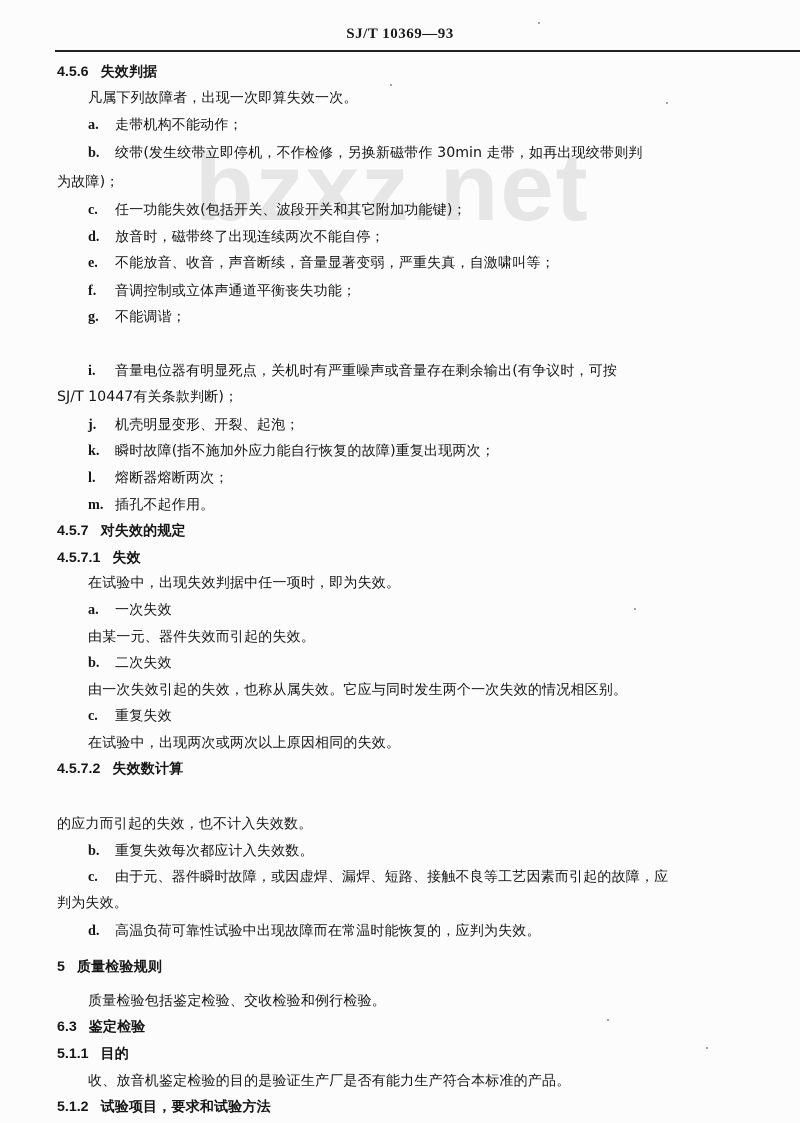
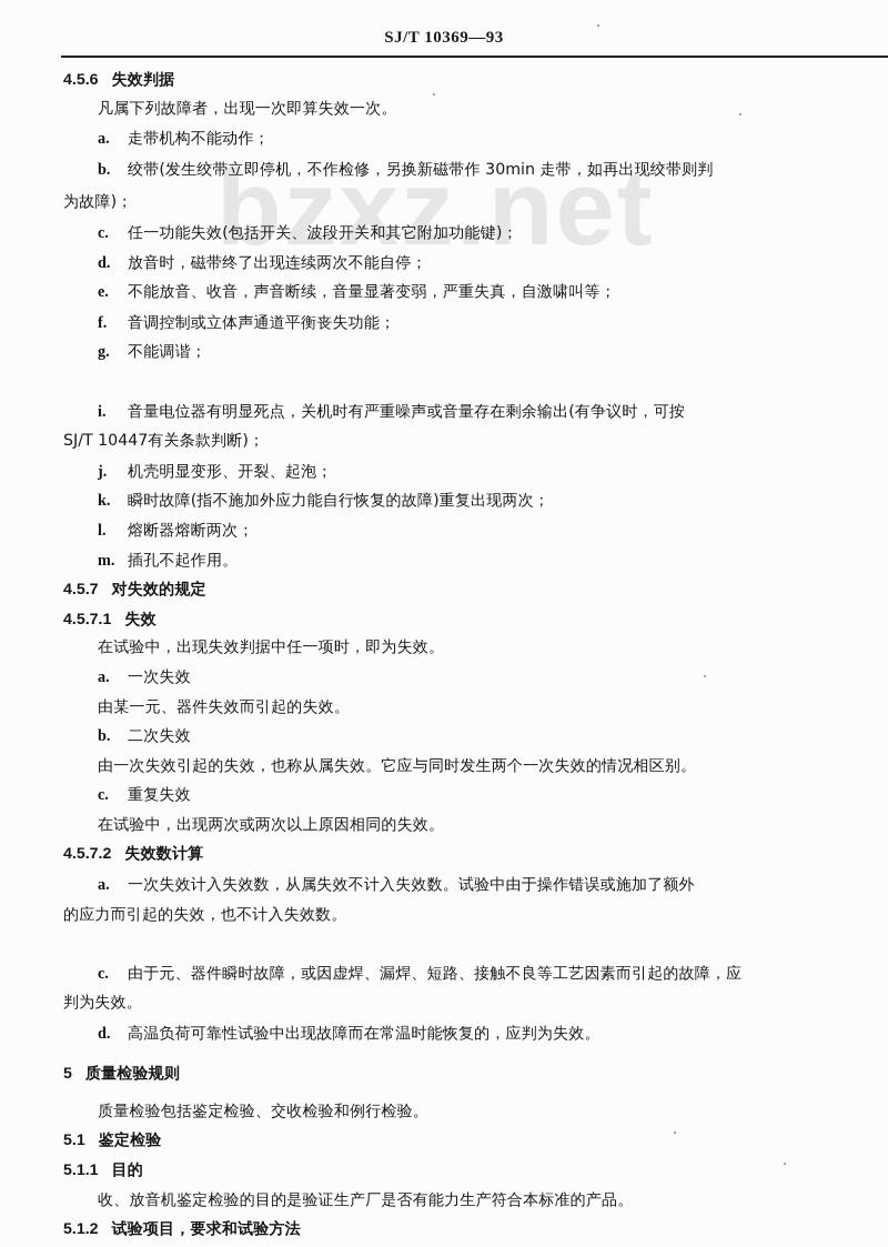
  SJ/T 10369—93
  bzxz.net
  4.5.6 失效判据
  凡属下列故障者，出现一次即算失效一次。
  a. 走带机构不能动作；
  b. 绞带(发生绞带立即停机，不作检修，另换新磁带作 30min 走带，如再出现绞带则判
  为故障)；
  c. 任一功能失效(包括开关、波段开关和其它附加功能键)；
  d. 放音时，磁带终了出现连续两次不能自停；
  e. 不能放音、收音，声音断续，音量显著变弱，严重失真，自激啸叫等；
  f. 音调控制或立体声通道平衡丧失功能；
  g. 不能调谐；
  i. 音量电位器有明显死点，关机时有严重噪声或音量存在剩余输出(有争议时，可按
  SJ/T 10447有关条款判断)；
  j. 机壳明显变形、开裂、起泡；
  k. 瞬时故障(指不施加外应力能自行恢复的故障)重复出现两次；
  l. 熔断器熔断两次；
  m. 插孔不起作用。
  4.5.7 对失效的规定
  4.5.7.1 失效
  在试验中，出现失效判据中任一项时，即为失效。
  a. 一次失效
  由某一元、器件失效而引起的失效。
  b. 二次失效
  由一次失效引起的失效，也称从属失效。它应与同时发生两个一次失效的情况相区别。
  c. 重复失效
  在试验中，出现两次或两次以上原因相同的失效。
  4.5.7.2 失效数计算
+ a. 一次失效计入失效数，从属失效不计入失效数。试验中由于操作错误或施加了额外
  的应力而引起的失效，也不计入失效数。
- b. 重复失效每次都应计入失效数。
  c. 由于元、器件瞬时故障，或因虚焊、漏焊、短路、接触不良等工艺因素而引起的故障，应
  判为失效。
  d. 高温负荷可靠性试验中出现故障而在常温时能恢复的，应判为失效。
  5 质量检验规则
  质量检验包括鉴定检验、交收检验和例行检验。
- 6.3 鉴定检验
+ 5.1 鉴定检验
  5.1.1 目的
  收、放音机鉴定检验的目的是验证生产厂是否有能力生产符合本标准的产品。
  5.1.2 试验项目，要求和试验方法
